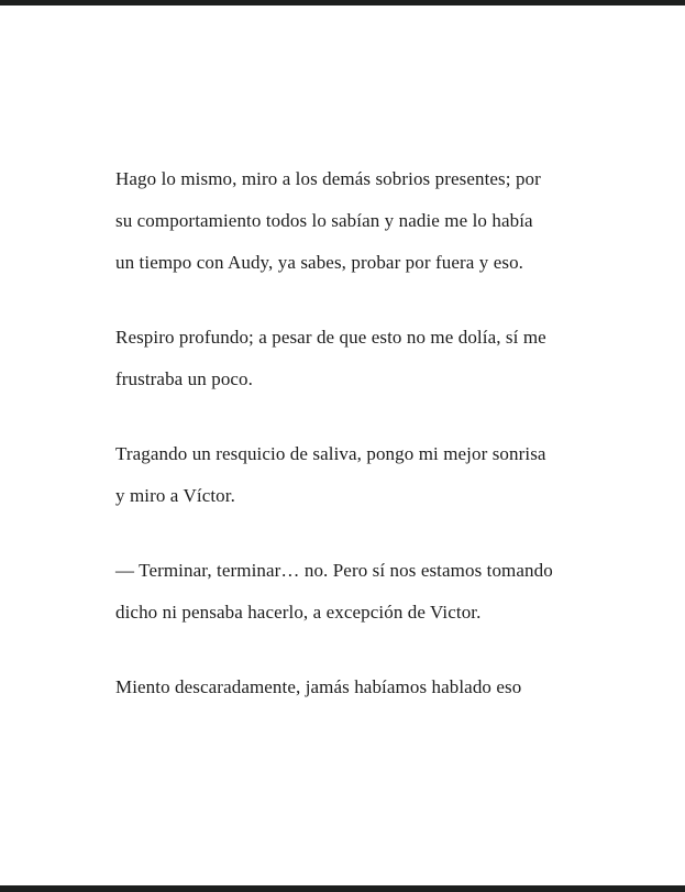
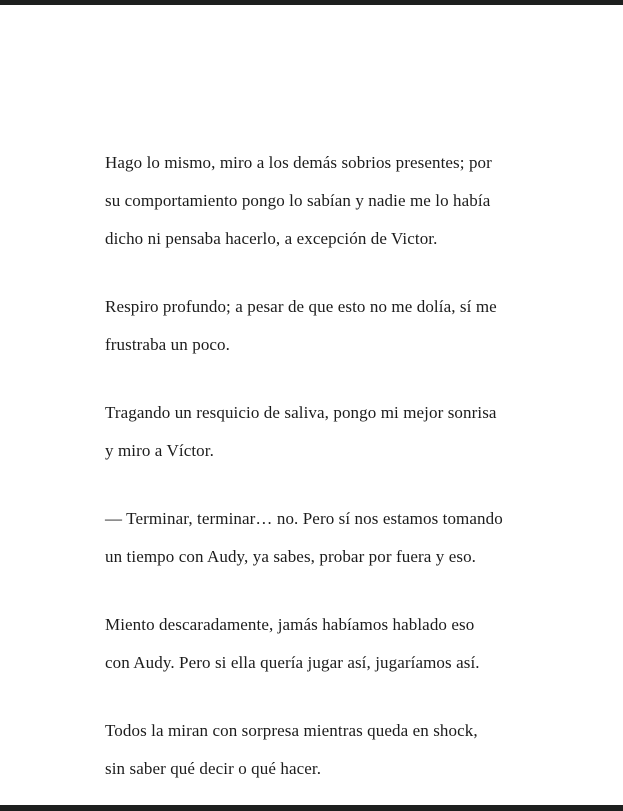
  Hago lo mismo, miro a los demás sobrios presentes; por
- su comportamiento todos lo sabían y nadie me lo había
+ su comportamiento pongo lo sabían y nadie me lo había
- un tiempo con Audy, ya sabes, probar por fuera y eso.
+ dicho ni pensaba hacerlo, a excepción de Victor.
  Respiro profundo; a pesar de que esto no me dolía, sí me
  frustraba un poco.
  Tragando un resquicio de saliva, pongo mi mejor sonrisa
  y miro a Víctor.
  — Terminar, terminar… no. Pero sí nos estamos tomando
- dicho ni pensaba hacerlo, a excepción de Victor.
+ un tiempo con Audy, ya sabes, probar por fuera y eso.
  Miento descaradamente, jamás habíamos hablado eso
+ con Audy. Pero si ella quería jugar así, jugaríamos así.
+ Todos la miran con sorpresa mientras queda en shock,
+ sin saber qué decir o qué hacer.
